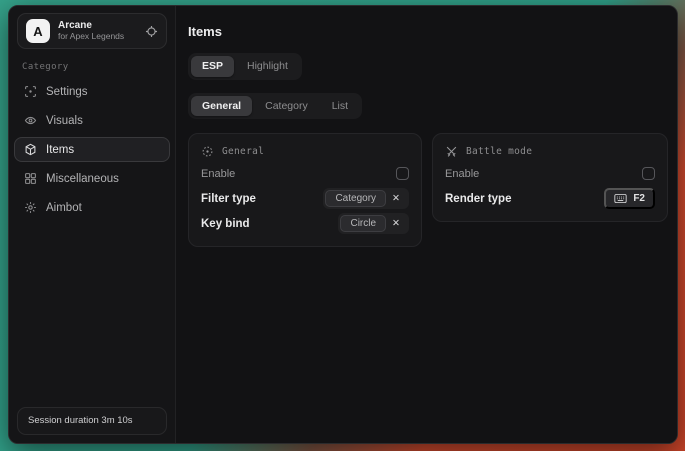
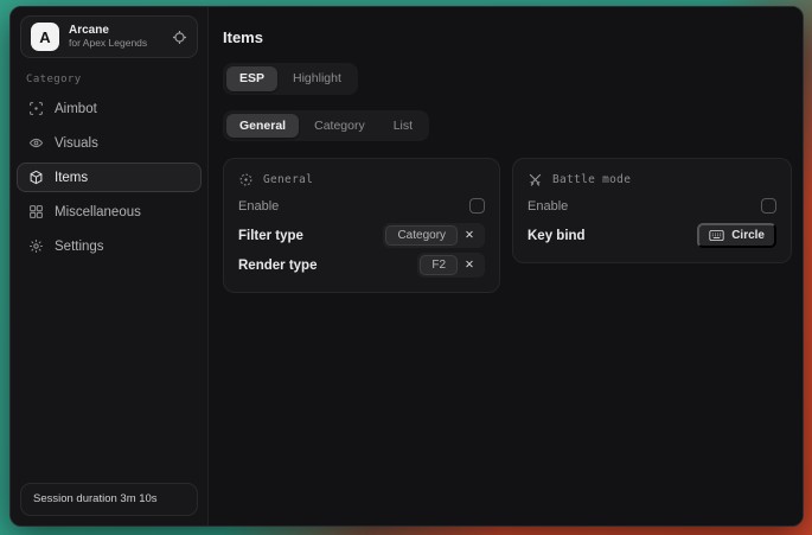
  A
  Arcane
  for Apex Legends
  Category
- Settings
+ Aimbot
  Visuals
  Items
  Miscellaneous
- Aimbot
+ Settings
  Session duration 3m 10s
  Items
  ESP
  Highlight
  General
  Category
  List
  General
  Enable
  Filter type
  Category
  ✕
- Key bind
+ Render type
- Circle
+ F2
  ✕
  Battle mode
  Enable
- Render type
+ Key bind
- F2
+ Circle
